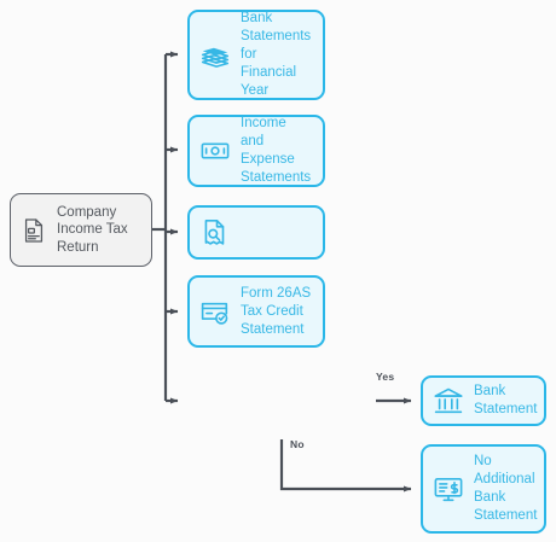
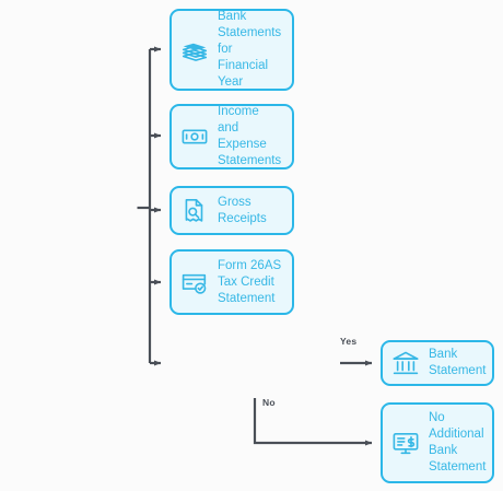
- Company
- Income Tax
- Return
  Bank
  Statements
  for Financial
  Year
  Income and
  Expense
  Statements
+ Gross
+ Receipts
  Form 26AS
  Tax Credit
  Statement
  Yes
  No
  Bank
  Statement
  No
  Additional
  Bank
  Statement
